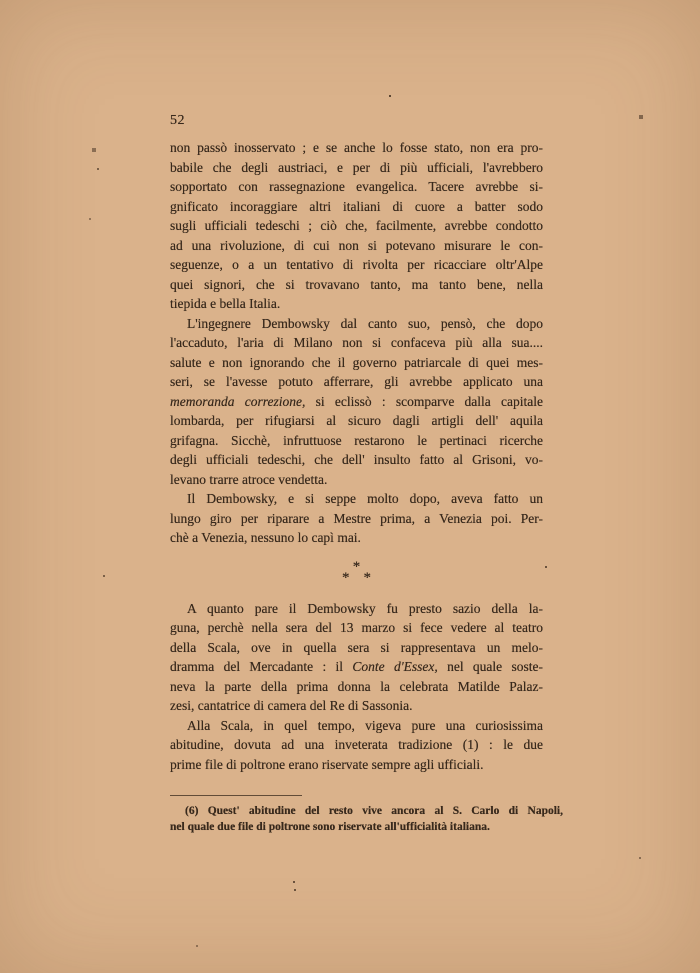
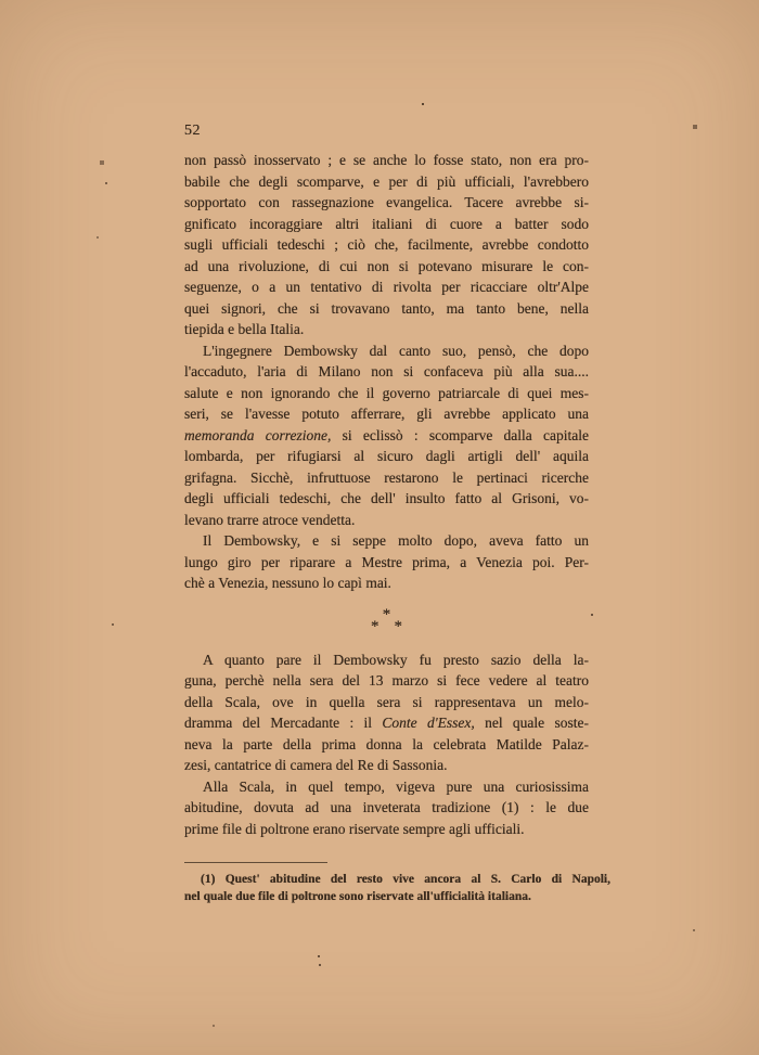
  52
  non passò inosservato ; e se anche lo fosse stato, non era pro-
- babile che degli austriaci, e per di più ufficiali, l'avrebbero
+ babile che degli scomparve, e per di più ufficiali, l'avrebbero
  sopportato con rassegnazione evangelica. Tacere avrebbe si-
  gnificato incoraggiare altri italiani di cuore a batter sodo
  sugli ufficiali tedeschi ; ciò che, facilmente, avrebbe condotto
  ad una rivoluzione, di cui non si potevano misurare le con-
  seguenze, o a un tentativo di rivolta per ricacciare oltr'Alpe
  quei signori, che si trovavano tanto, ma tanto bene, nella
  tiepida e bella Italia.
  L'ingegnere Dembowsky dal canto suo, pensò, che dopo
  l'accaduto, l'aria di Milano non si confaceva più alla sua....
  salute e non ignorando che il governo patriarcale di quei mes-
  seri, se l'avesse potuto afferrare, gli avrebbe applicato una
  memoranda correzione, si eclissò : scomparve dalla capitale
  lombarda, per rifugiarsi al sicuro dagli artigli dell' aquila
  grifagna. Sicchè, infruttuose restarono le pertinaci ricerche
  degli ufficiali tedeschi, che dell' insulto fatto al Grisoni, vo-
  levano trarre atroce vendetta.
  Il Dembowsky, e si seppe molto dopo, aveva fatto un
  lungo giro per riparare a Mestre prima, a Venezia poi. Per-
  chè a Venezia, nessuno lo capì mai.
  *
  * *
  A quanto pare il Dembowsky fu presto sazio della la-
  guna, perchè nella sera del 13 marzo si fece vedere al teatro
  della Scala, ove in quella sera si rappresentava un melo-
  dramma del Mercadante : il Conte d'Essex, nel quale soste-
  neva la parte della prima donna la celebrata Matilde Palaz-
  zesi, cantatrice di camera del Re di Sassonia.
  Alla Scala, in quel tempo, vigeva pure una curiosissima
  abitudine, dovuta ad una inveterata tradizione (1) : le due
  prime file di poltrone erano riservate sempre agli ufficiali.
- (6) Quest' abitudine del resto vive ancora al S. Carlo di Napoli,
+ (1) Quest' abitudine del resto vive ancora al S. Carlo di Napoli,
  nel quale due file di poltrone sono riservate all'ufficialità italiana.
